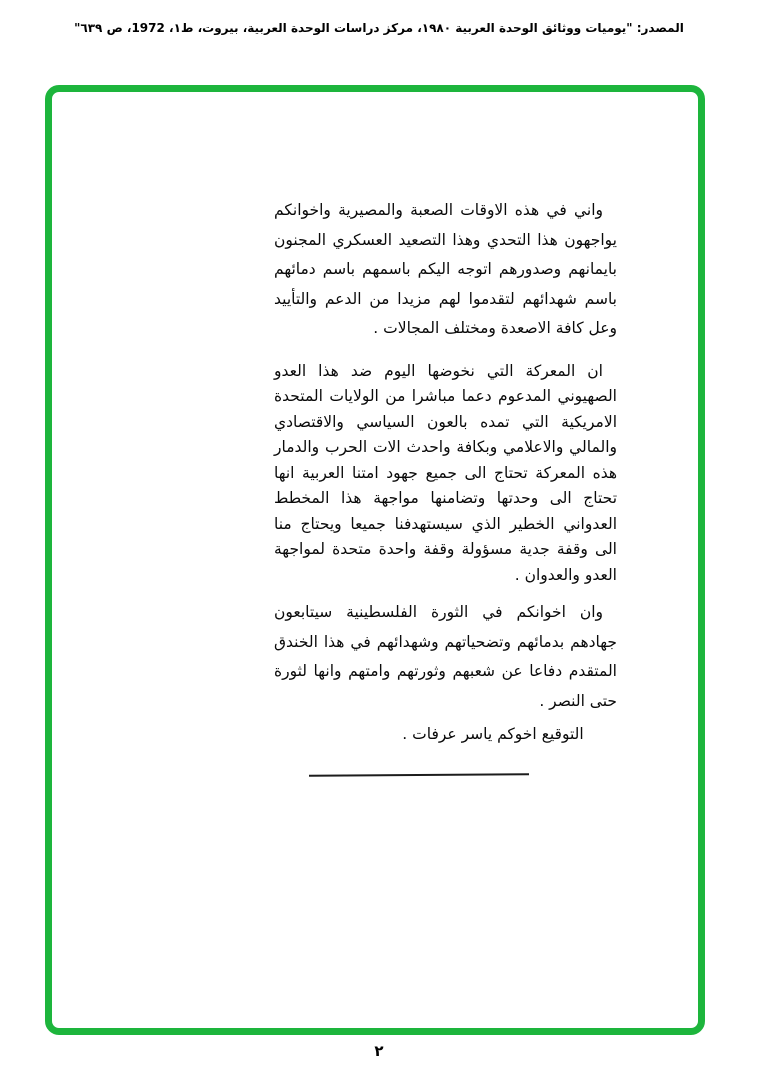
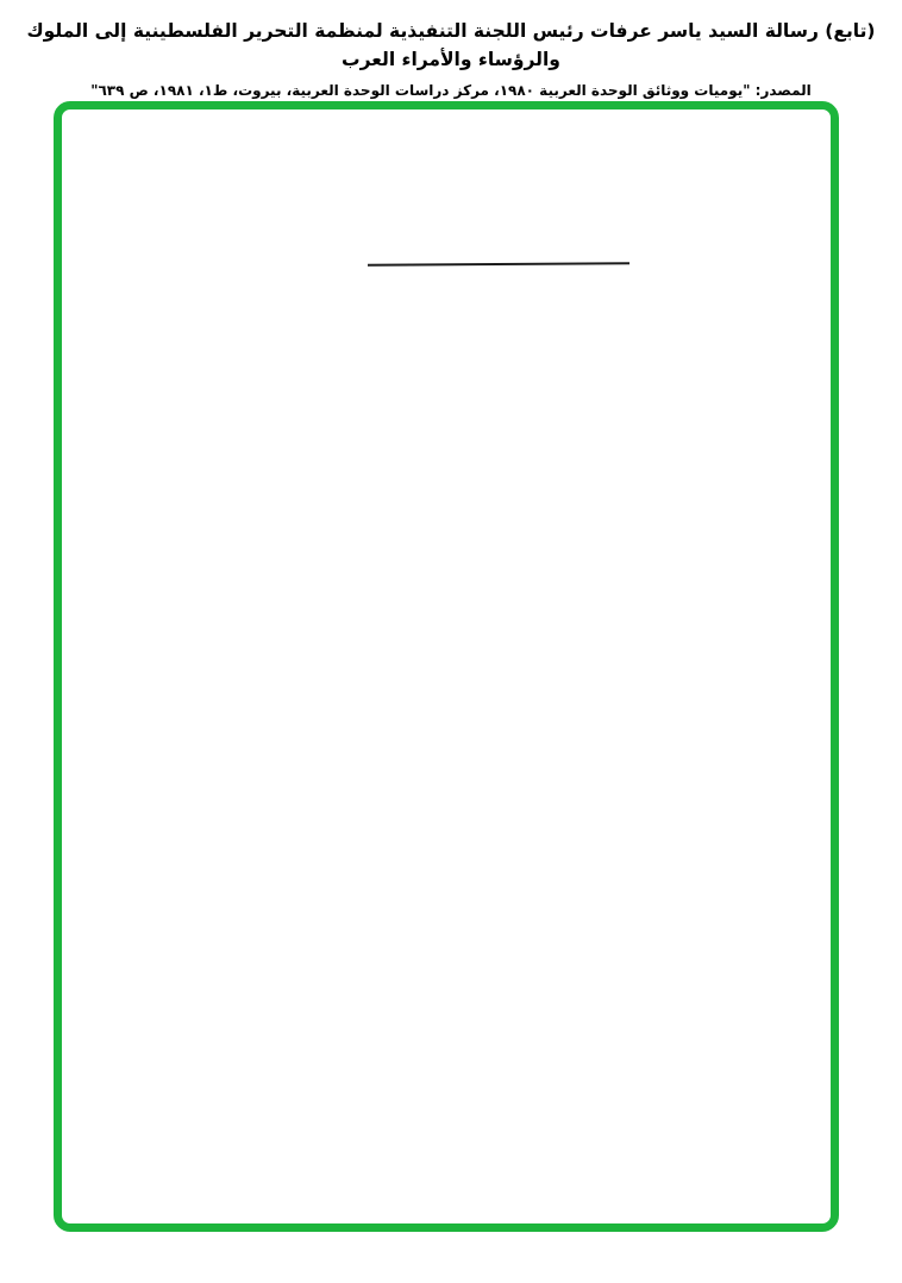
+ (تابع) رسالة السيد ياسر عرفات رئيس اللجنة التنفيذية لمنظمة التحرير الفلسطينية إلى الملوك والرؤساء والأمراء العرب
- المصدر: "يوميات ووثائق الوحدة العربية ١٩٨٠، مركز دراسات الوحدة العربية، بيروت، ط١، 1972، ص ٦٣٩"
+ المصدر: "يوميات ووثائق الوحدة العربية ١٩٨٠، مركز دراسات الوحدة العربية، بيروت، ط١، ١٩٨١، ص ٦٣٩"
- واني في هذه الاوقات الصعبة والمصيرية واخوانكم يواجهون هذا التحدي وهذا التصعيد العسكري المجنون بايمانهم وصدورهم اتوجه اليكم باسمهم باسم دمائهم باسم شهدائهم لتقدموا لهم مزيدا من الدعم والتأييد وعل كافة الاصعدة ومختلف المجالات .
- ان المعركة التي نخوضها اليوم ضد هذا العدو الصهيوني المدعوم دعما مباشرا من الولايات المتحدة الامريكية التي تمده بالعون السياسي والاقتصادي والمالي والاعلامي وبكافة واحدث الات الحرب والدمار هذه المعركة تحتاج الى جميع جهود امتنا العربية انها تحتاج الى وحدتها وتضامنها مواجهة هذا المخطط العدواني الخطير الذي سيستهدفنا جميعا ويحتاج منا الى وقفة جدية مسؤولة وقفة واحدة متحدة لمواجهة العدو والعدوان .
- وان اخوانكم في الثورة الفلسطينية سيتابعون جهادهم بدمائهم وتضحياتهم وشهدائهم في هذا الخندق المتقدم دفاعا عن شعبهم وثورتهم وامتهم وانها لثورة حتى النصر .
- التوقيع اخوكم ياسر عرفات .
- ٢
